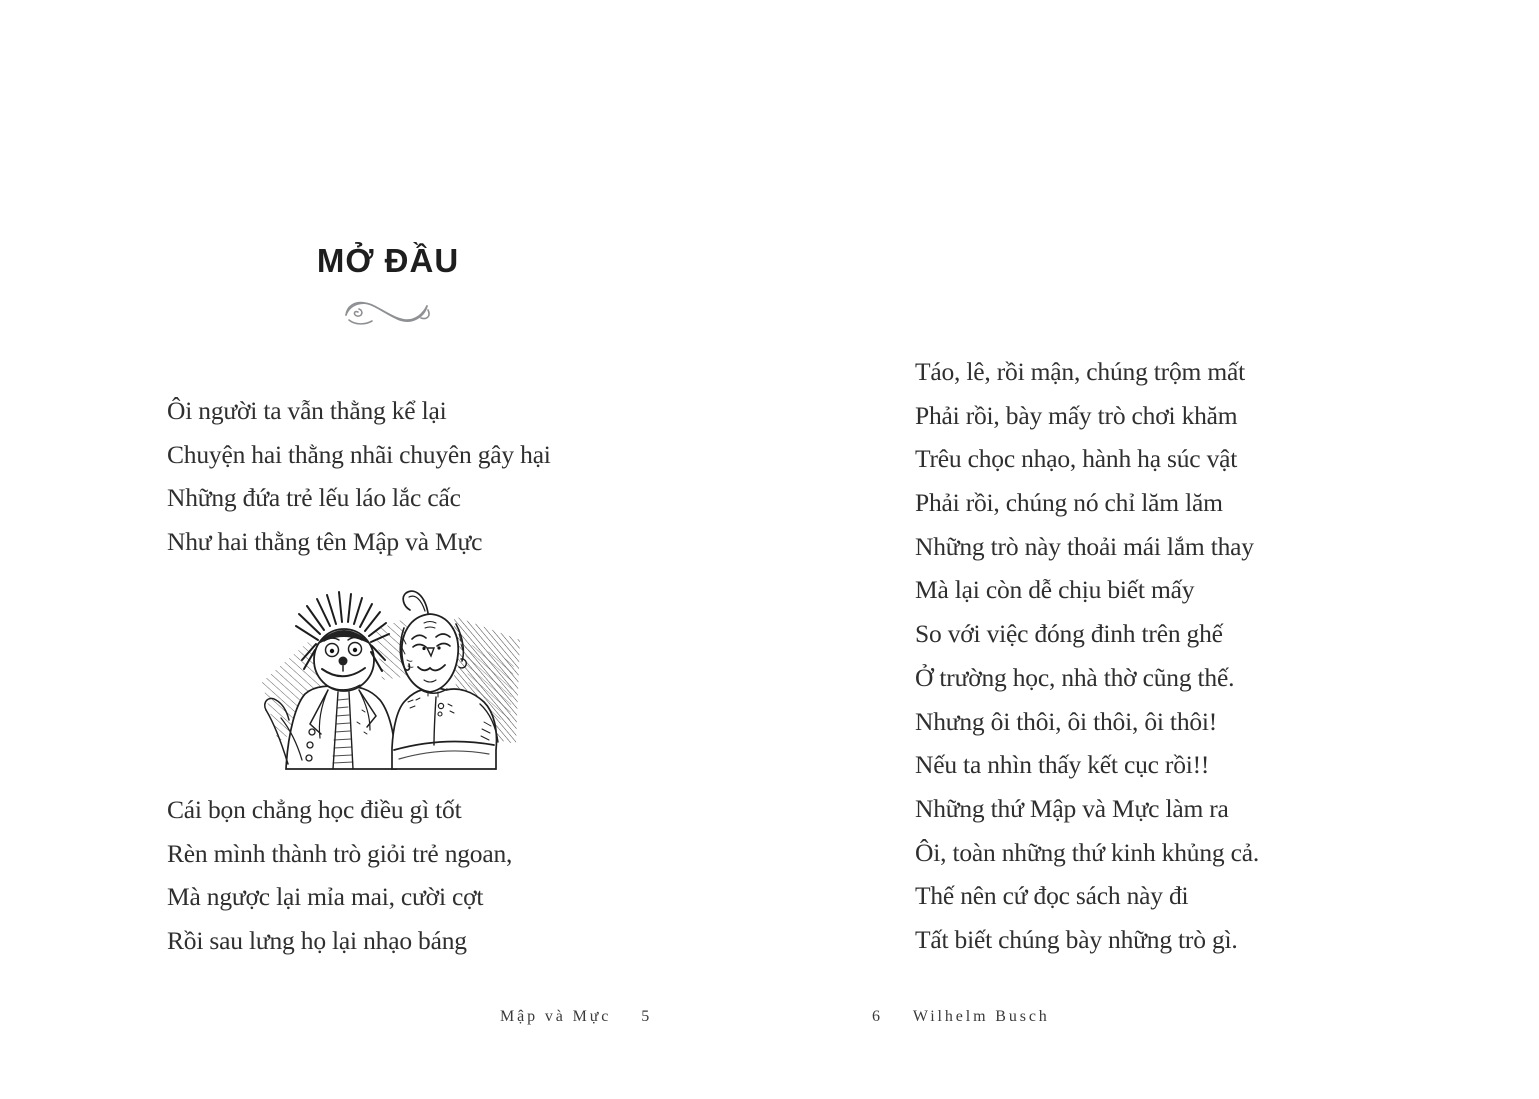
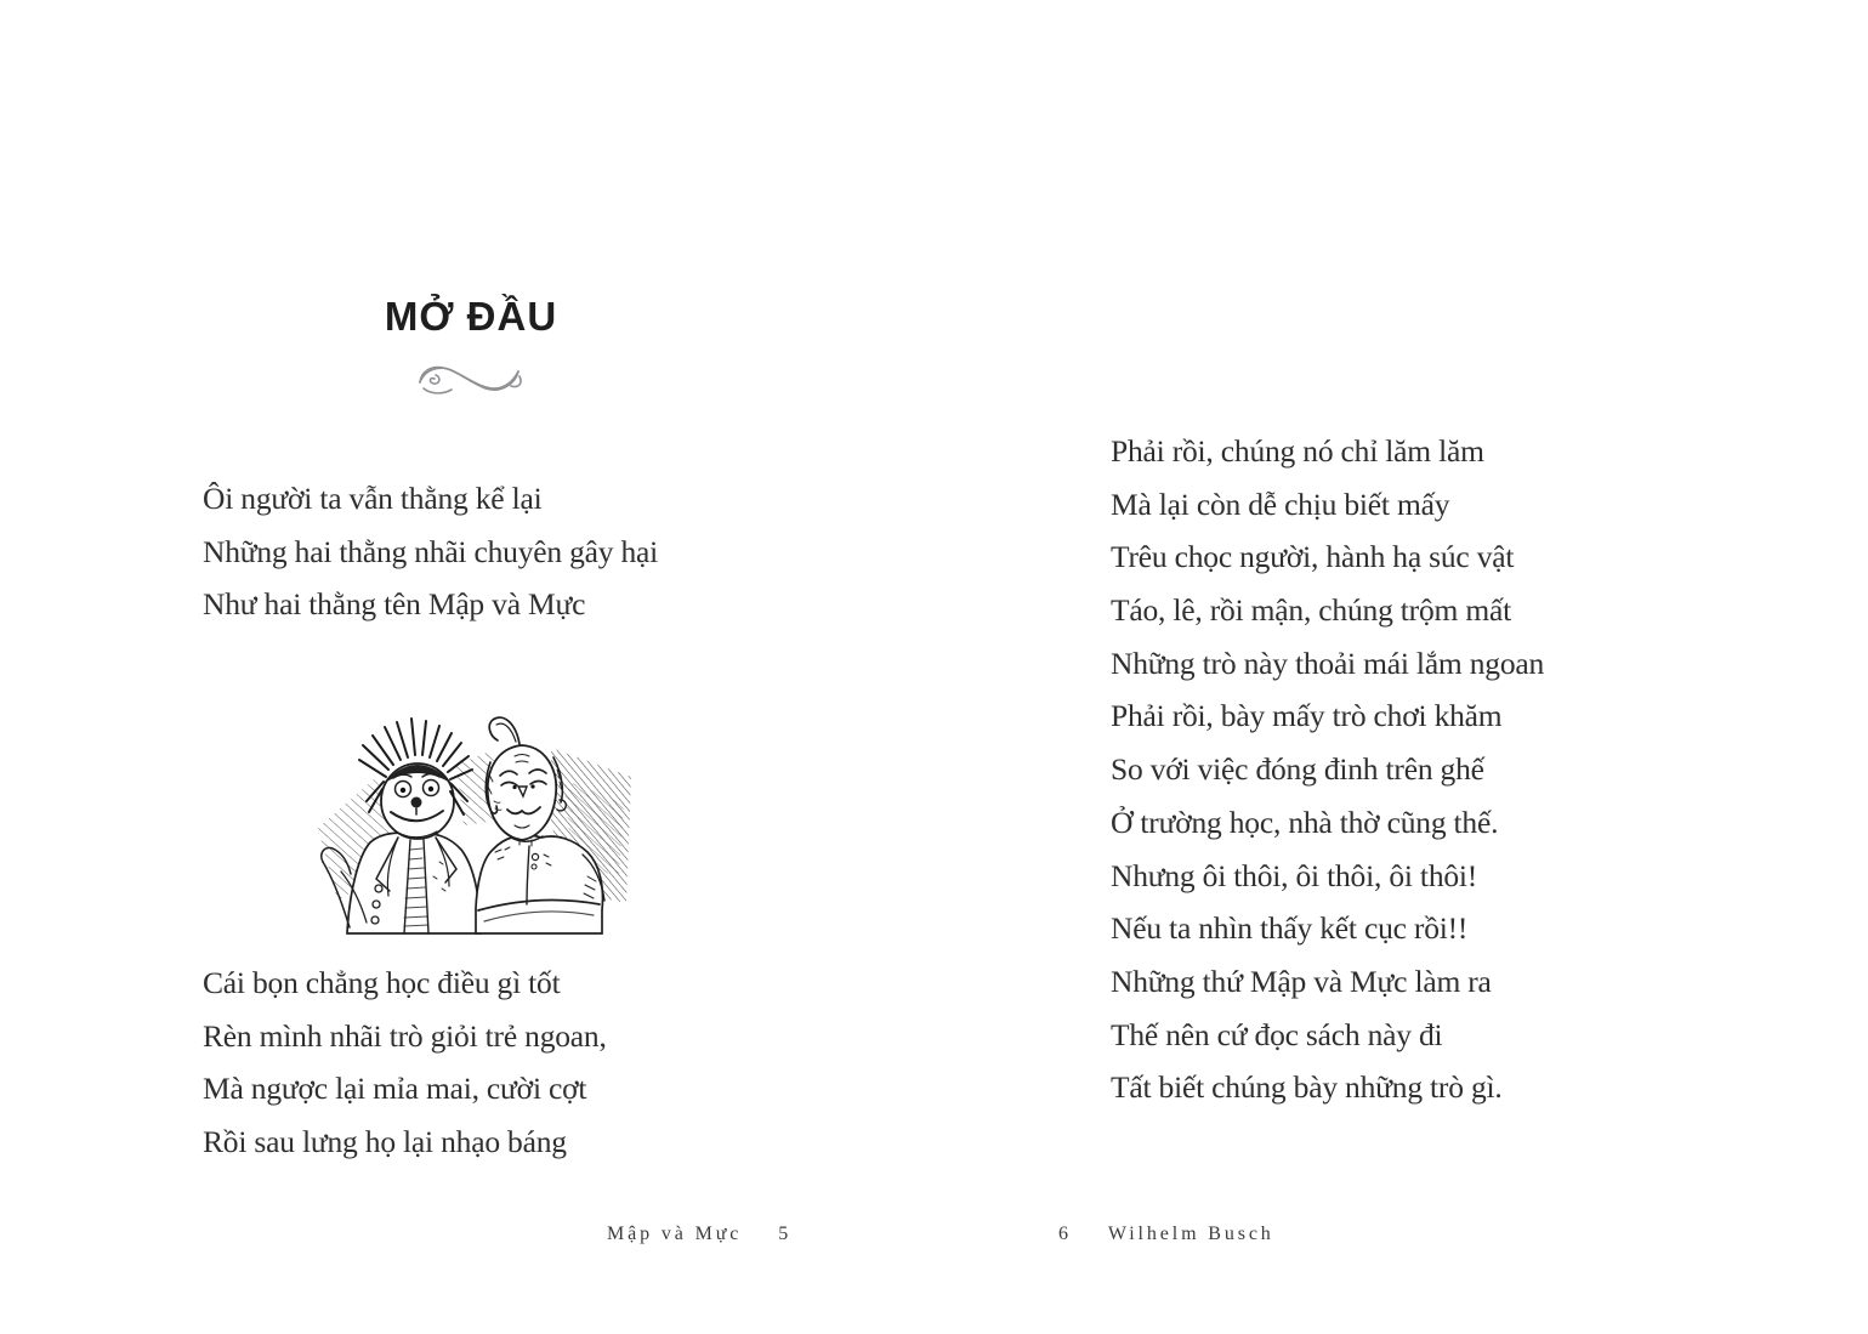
  MỞ ĐẦU
  Ôi người ta vẫn thằng kể lại
- Chuyện hai thằng nhãi chuyên gây hại
+ Những hai thằng nhãi chuyên gây hại
- Những đứa trẻ lếu láo lắc cấc
  Như hai thằng tên Mập và Mực
  Cái bọn chẳng học điều gì tốt
- Rèn mình thành trò giỏi trẻ ngoan,
+ Rèn mình nhãi trò giỏi trẻ ngoan,
  Mà ngược lại mỉa mai, cười cợt
  Rồi sau lưng họ lại nhạo báng
  Mập và Mực
  5
- Táo, lê, rồi mận, chúng trộm mất
+ Phải rồi, chúng nó chỉ lăm lăm
- Phải rồi, bày mấy trò chơi khăm
+ Mà lại còn dễ chịu biết mấy
- Trêu chọc nhạo, hành hạ súc vật
+ Trêu chọc người, hành hạ súc vật
- Phải rồi, chúng nó chỉ lăm lăm
+ Táo, lê, rồi mận, chúng trộm mất
- Những trò này thoải mái lắm thay
+ Những trò này thoải mái lắm ngoan
- Mà lại còn dễ chịu biết mấy
+ Phải rồi, bày mấy trò chơi khăm
  So với việc đóng đinh trên ghế
  Ở trường học, nhà thờ cũng thế.
  Nhưng ôi thôi, ôi thôi, ôi thôi!
  Nếu ta nhìn thấy kết cục rồi!!
  Những thứ Mập và Mực làm ra
- Ôi, toàn những thứ kinh khủng cả.
  Thế nên cứ đọc sách này đi
  Tất biết chúng bày những trò gì.
  6
  Wilhelm Busch
